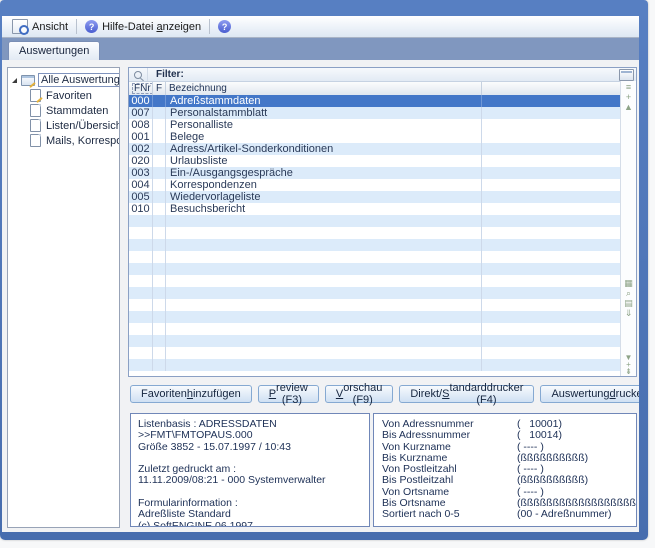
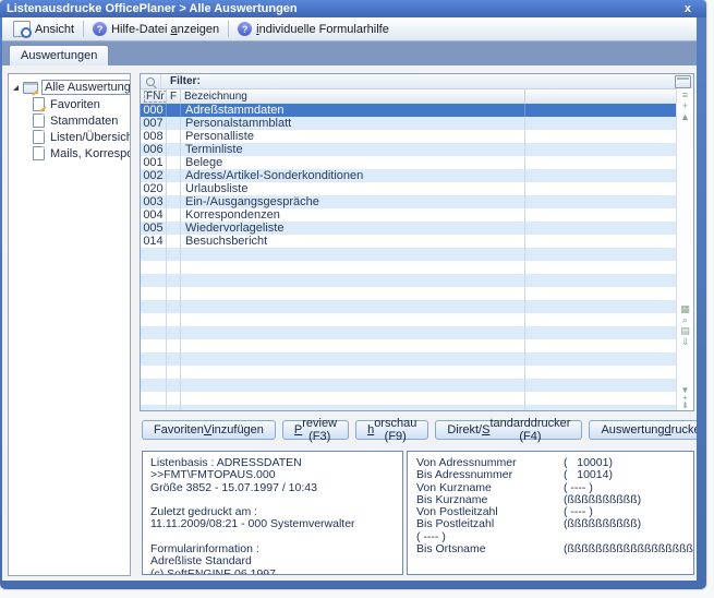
+ Listenausdrucke OfficePlaner > Alle Auswertungen
+ x
  Ansicht
  Hilfe-Datei anzeigen
+ individuelle Formularhilfe
  Auswertungen
  Alle Auswertung
  Favoriten
  Stammdaten
  Listen/Übersich
  Filter:
  FNr
  F
  Bezeichnung
  000
  Adreßstammdaten
  007
  Personalstammblatt
  008
  Personalliste
+ 006
+ Terminliste
  001
  Belege
  002
  Adress/Artikel-Sonderkonditionen
  020
  Urlaubsliste
  003
  Ein-/Ausgangsgespräche
  004
  Korrespondenzen
  005
  Wiedervorlageliste
- 010
+ 014
  Besuchsbericht
  ≡
  +
  ▲
  ▦
  ⌕
  ▤
  ⇓
  ▼
  +
  ⇟
  Favoriten
- h
+ V
  inzufügen
  P
  review (F3)
- V
+ h
  orschau (F9)
  Direkt/
  S
  tandarddrucker (F4)
  Auswertung
  d
  Listenbasis : ADRESSDATEN
  >>FMT\FMTOPAUS.000
  Größe 3852 - 15.07.1997 / 10:43
  Zuletzt gedruckt am :
  11.11.2009/08:21 - 000 Systemverwalter
  Formularinformation :
  Adreßliste Standard
  (c) SoftENGINE 06.1997
  Von Adressnummer
  ( 10001)
  Bis Adressnummer
  ( 10014)
  Von Kurzname
  ( ---- )
  Bis Kurzname
  (ßßßßßßßßßß)
  Von Postleitzahl
  ( ---- )
  Bis Postleitzahl
  (ßßßßßßßßßß)
- Von Ortsname
  ( ---- )
  Bis Ortsname
- Sortiert nach 0-5
- (00 - Adreßnummer)
